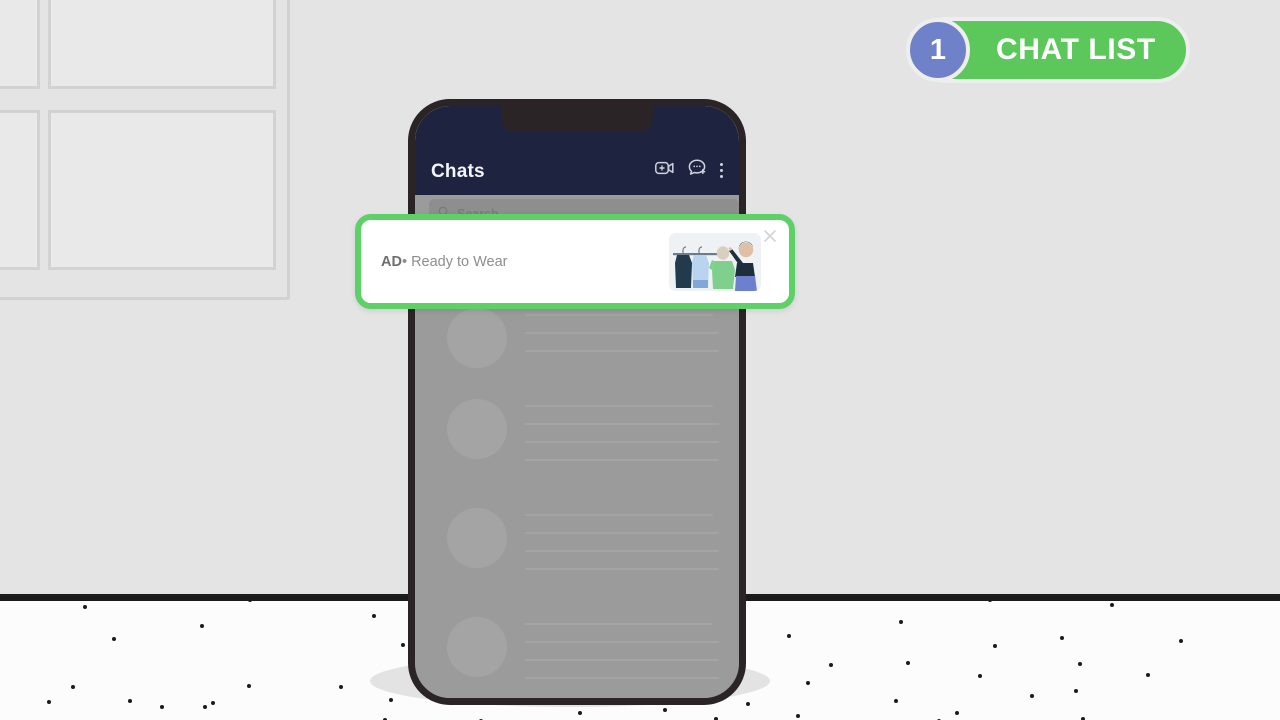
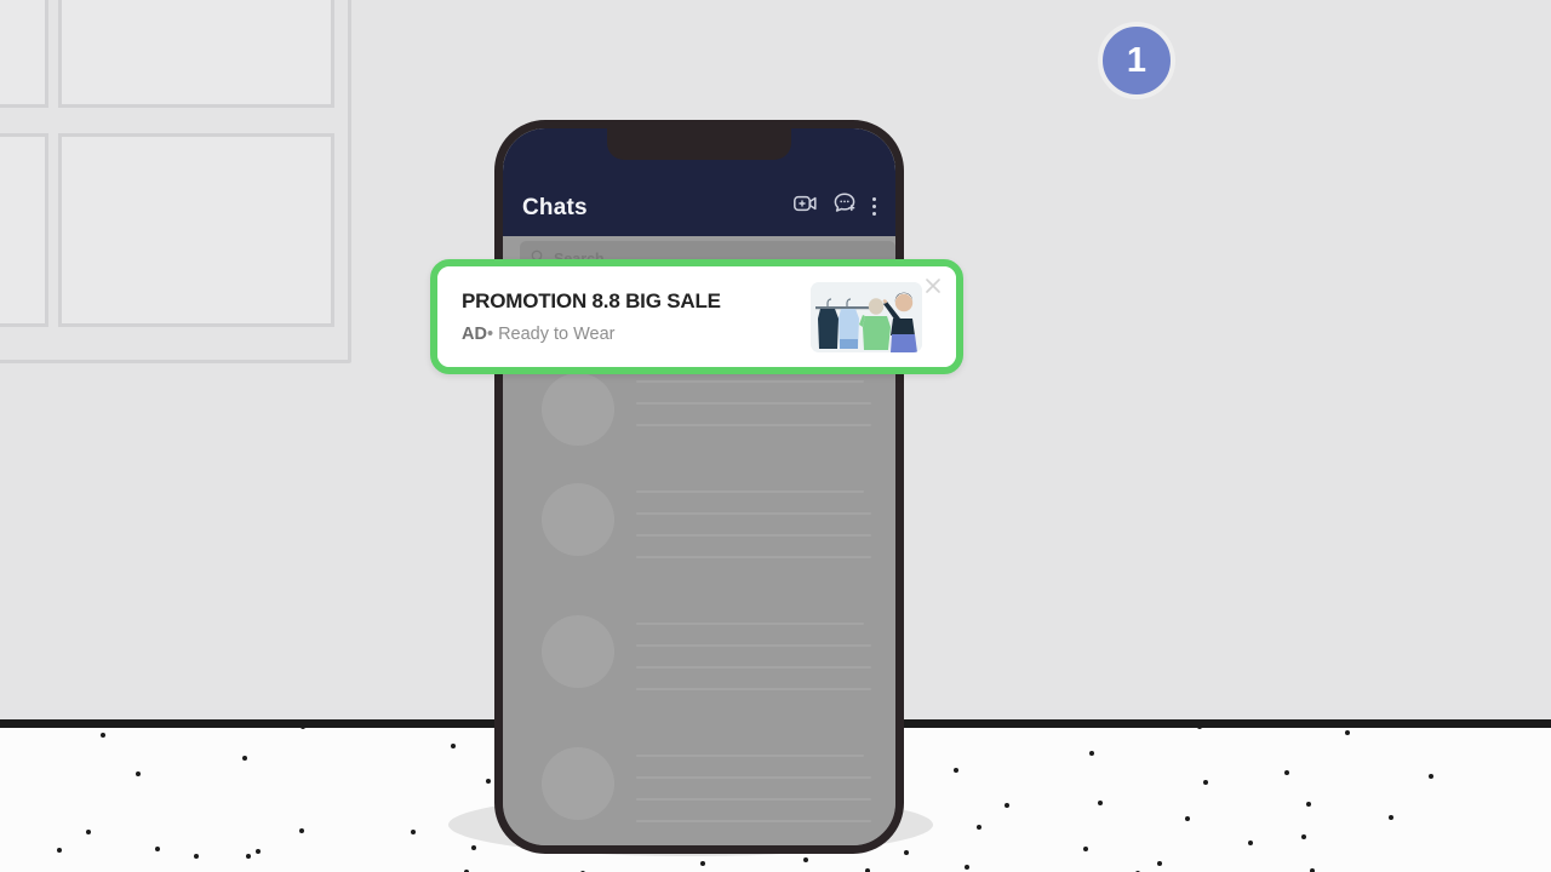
  Chats
+ PROMOTION 8.8 BIG SALE
  AD• Ready to Wear
  1
- CHAT LIST
